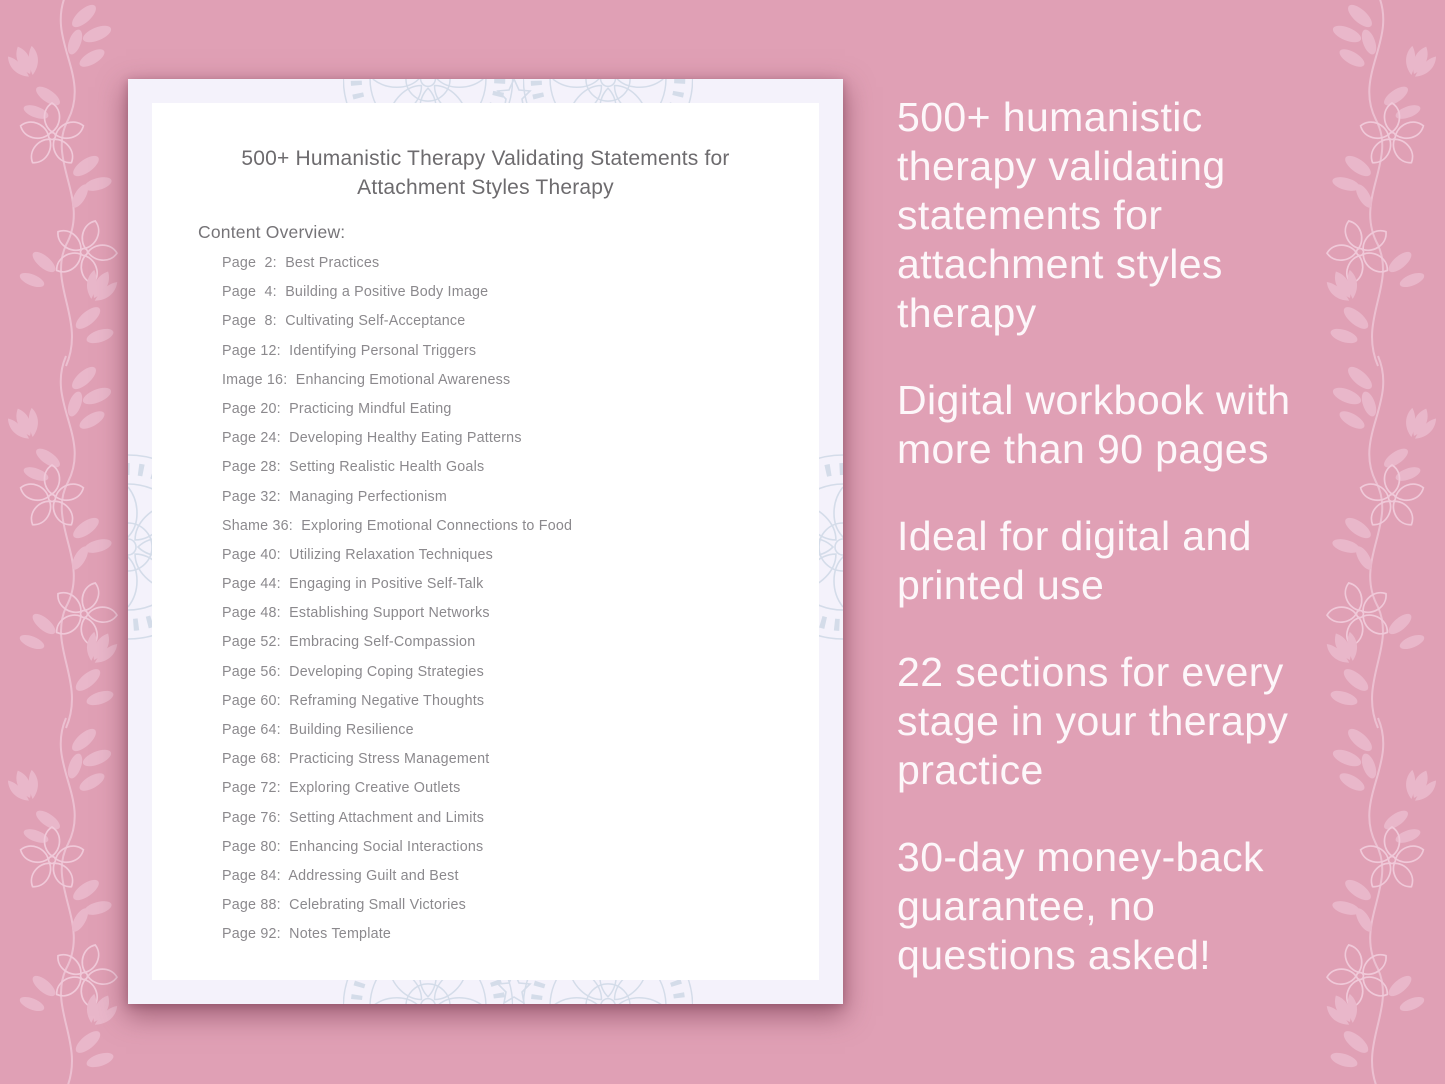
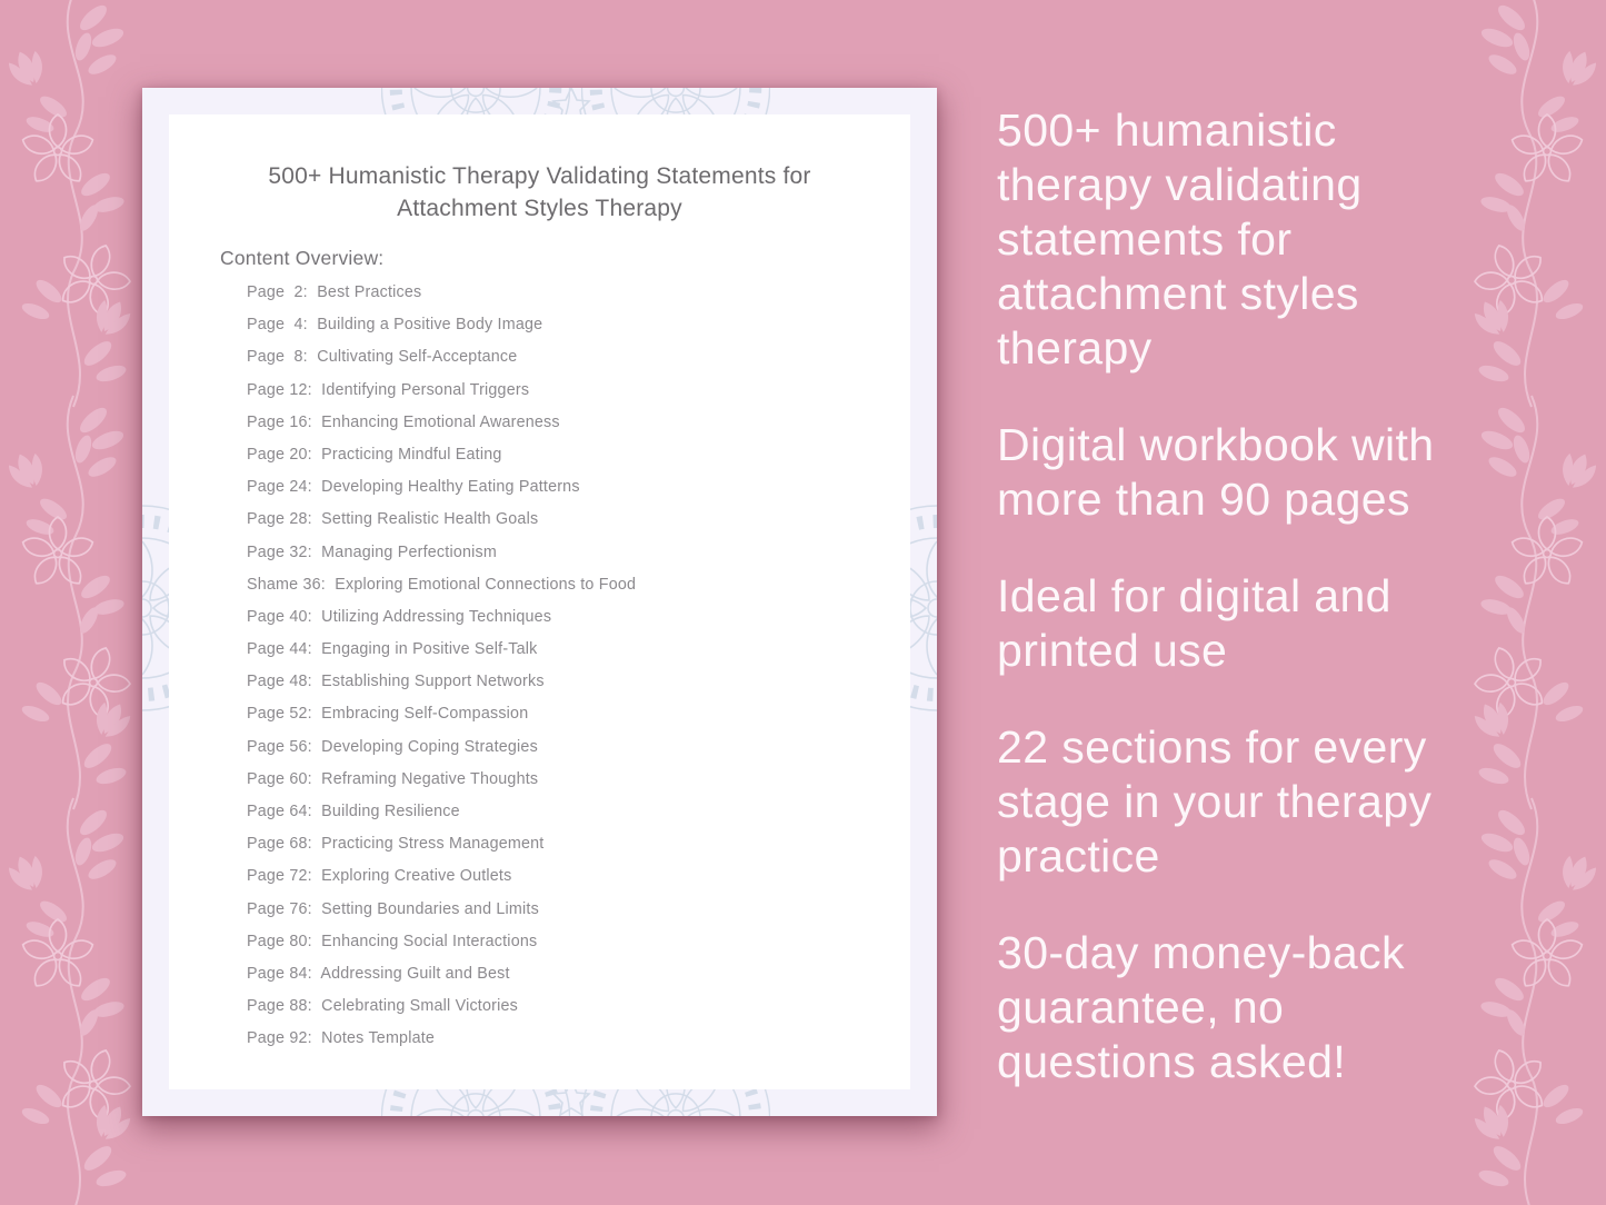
  500+ Humanistic Therapy Validating Statements for
  Attachment Styles Therapy
  Content Overview:
  Page 2: Best Practices
  Page 4: Building a Positive Body Image
  Page 8: Cultivating Self-Acceptance
  Page 12: Identifying Personal Triggers
- Image 16: Enhancing Emotional Awareness
+ Page 16: Enhancing Emotional Awareness
  Page 20: Practicing Mindful Eating
  Page 24: Developing Healthy Eating Patterns
  Page 28: Setting Realistic Health Goals
  Page 32: Managing Perfectionism
  Shame 36: Exploring Emotional Connections to Food
- Page 40: Utilizing Relaxation Techniques
+ Page 40: Utilizing Addressing Techniques
  Page 44: Engaging in Positive Self-Talk
  Page 48: Establishing Support Networks
  Page 52: Embracing Self-Compassion
  Page 56: Developing Coping Strategies
  Page 60: Reframing Negative Thoughts
  Page 64: Building Resilience
  Page 68: Practicing Stress Management
  Page 72: Exploring Creative Outlets
- Page 76: Setting Attachment and Limits
+ Page 76: Setting Boundaries and Limits
  Page 80: Enhancing Social Interactions
  Page 84: Addressing Guilt and Best
  Page 88: Celebrating Small Victories
  Page 92: Notes Template
  500+ humanistic
  therapy validating
  statements for
  attachment styles
  therapy
  Digital workbook with
  more than 90 pages
  Ideal for digital and
  printed use
  22 sections for every
  stage in your therapy
  practice
  30-day money-back
  guarantee, no
  questions asked!
